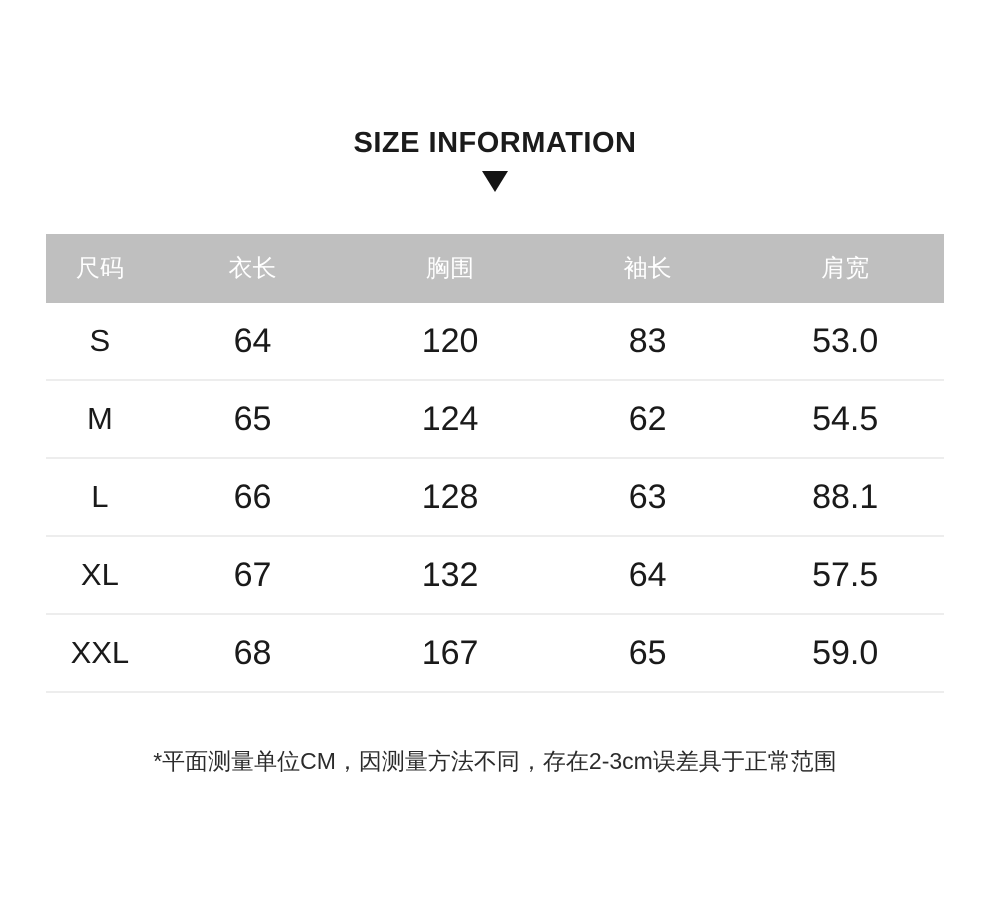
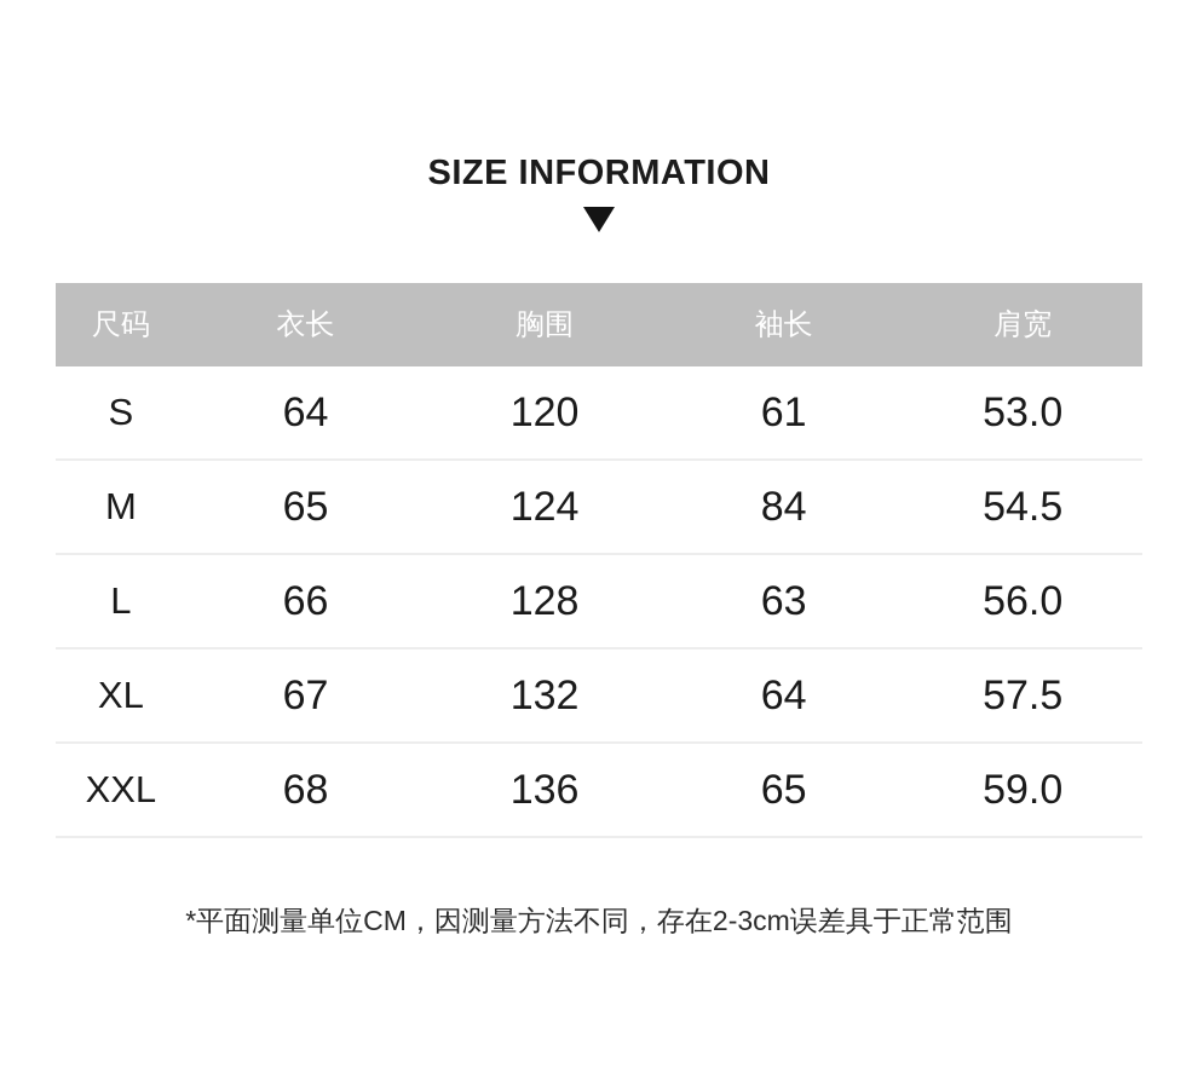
  SIZE INFORMATION
  尺码	衣长	胸围	袖长	肩宽
- S	64	120	83	53.0
+ S	64	120	61	53.0
- M	65	124	62	54.5
+ M	65	124	84	54.5
- L	66	128	63	88.1
+ L	66	128	63	56.0
  XL	67	132	64	57.5
- XXL	68	167	65	59.0
+ XXL	68	136	65	59.0
  *平面测量单位CM，因测量方法不同，存在2-3cm误差具于正常范围
